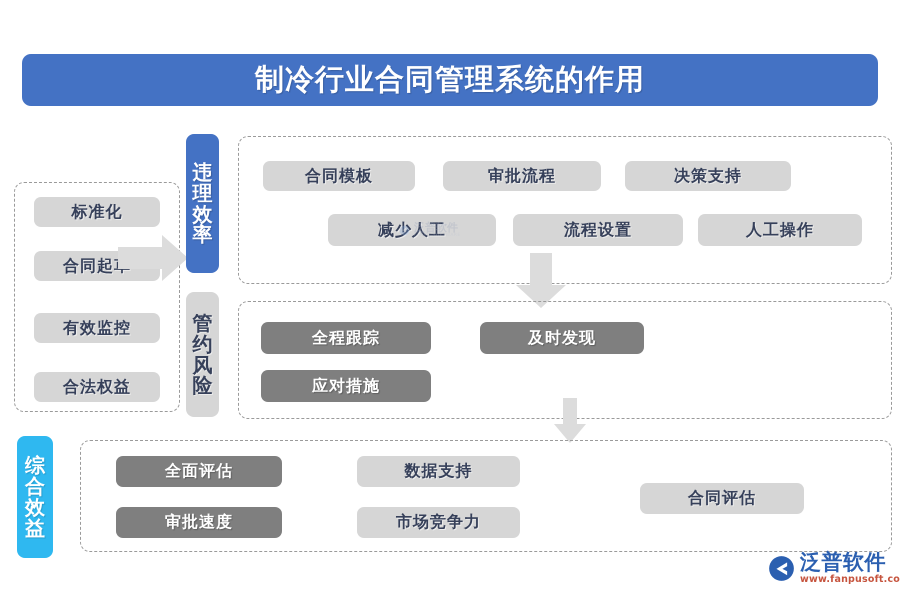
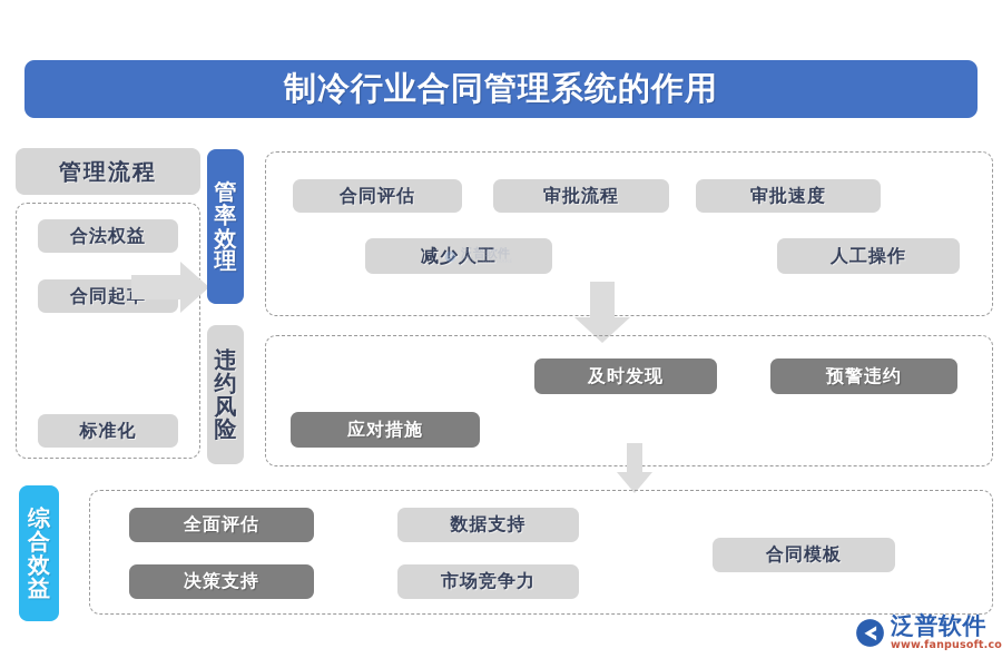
  制冷行业合同管理系统的作用
+ 管理流程
- 标准化
+ 合法权益
  合同起
- 有效监控
- 合法权益
+ 标准化
- 违
+ 管
- 理
+ 率
  效
- 率
+ 理
- 合同模板
+ 合同评估
  审批流程
- 决策支持
+ 审批速度
  减少人工
- 流程设置
  人工操作
  泛普软件
- 管
+ 违
  约
  风
  险
- 全程跟踪
  及时发现
+ 预警违约
  应对措施
  综
  合
  效
  益
  全面评估
  数据支持
- 合同评估
+ 合同模板
- 审批速度
+ 决策支持
  市场竞争力
  泛普软件
  www.fanpusoft.co
